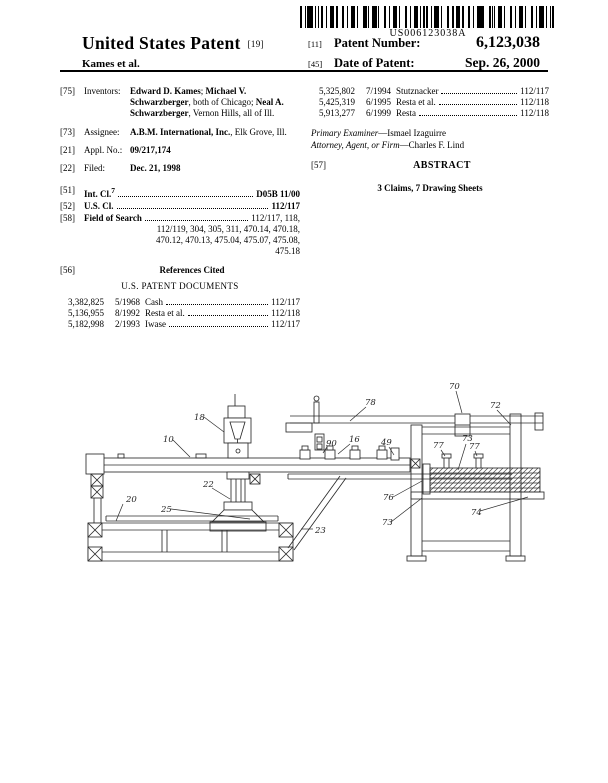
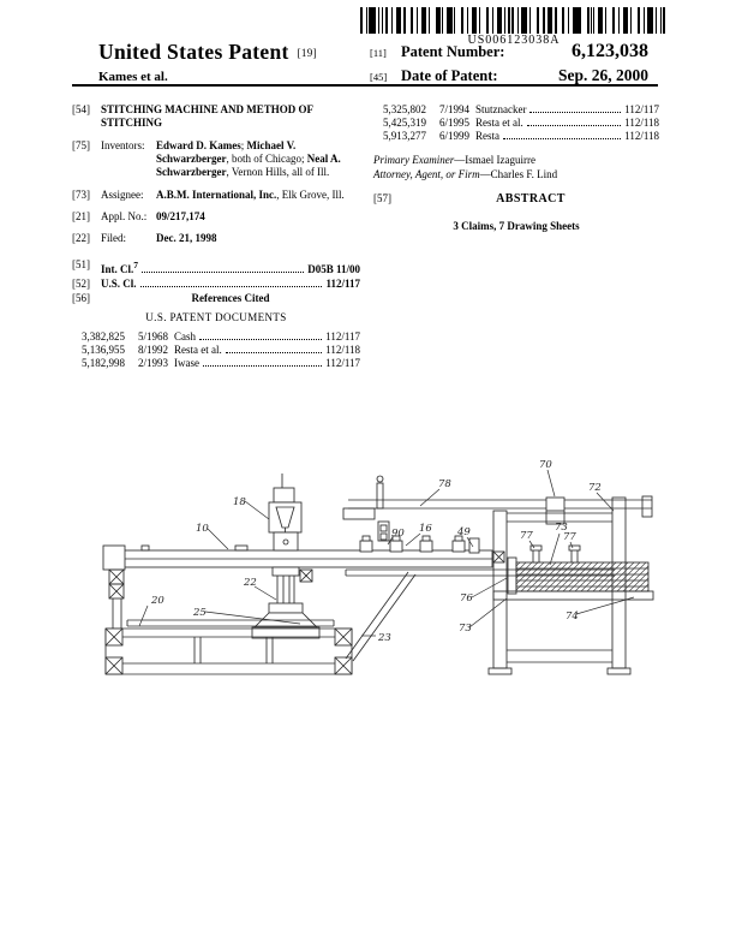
  US006123038A
  United States Patent [19]
  Kames et al.
  [11]
  Patent Number:
  6,123,038
  [45]
  Date of Patent:
  Sep. 26, 2000
+ [54]
+ STITCHING MACHINE AND METHOD OF STITCHING
  [75]
  Inventors:
  Edward D. Kames; Michael V. Schwarzberger, both of Chicago; Neal A. Schwarzberger, Vernon Hills, all of Ill.
  [73]
  Assignee:
  A.B.M. International, Inc., Elk Grove, Ill.
  [21]
  Appl. No.:
  09/217,174
  [22]
  Filed:
  Dec. 21, 1998
  [51]
  Int. Cl.7
  D05B 11/00
  [52]
  U.S. Cl.
  112/117
- [58]
- Field of Search
- 112/117, 118,
- 112/119, 304, 305, 311, 470.14, 470.18,
- 470.12, 470.13, 475.04, 475.07, 475.08,
- 475.18
  [56]
  References Cited
  U.S. PATENT DOCUMENTS
  3,382,825
  5/1968
  Cash
  112/117
  5,136,955
  8/1992
  Resta et al.
  112/118
  5,182,998
  2/1993
  Iwase
  112/117
  5,325,802
  7/1994
  Stutznacker
  112/117
  5,425,319
  6/1995
  Resta et al.
  112/118
  5,913,277
  6/1999
  Resta
  112/118
  Primary Examiner—Ismael Izaguirre
  Attorney, Agent, or Firm—Charles F. Lind
  [57]
  ABSTRACT
  3 Claims, 7 Drawing Sheets
  18
  10
  20
  25
  22
  90
  16
  49
  23
  78
  70
  72
  73
  77
  77
  76
  73
  74
